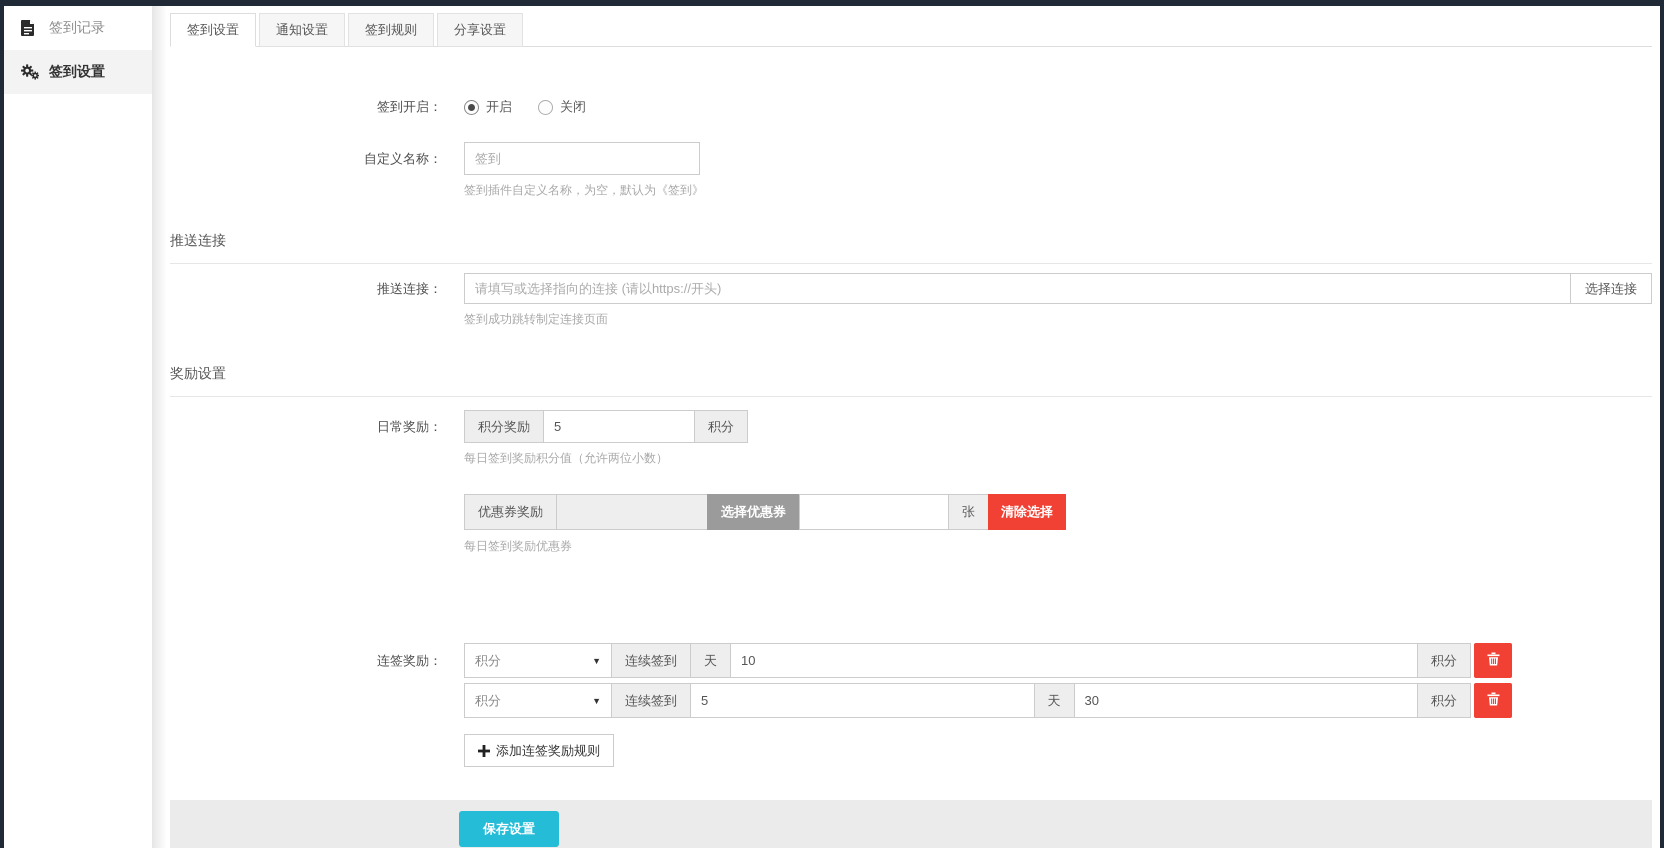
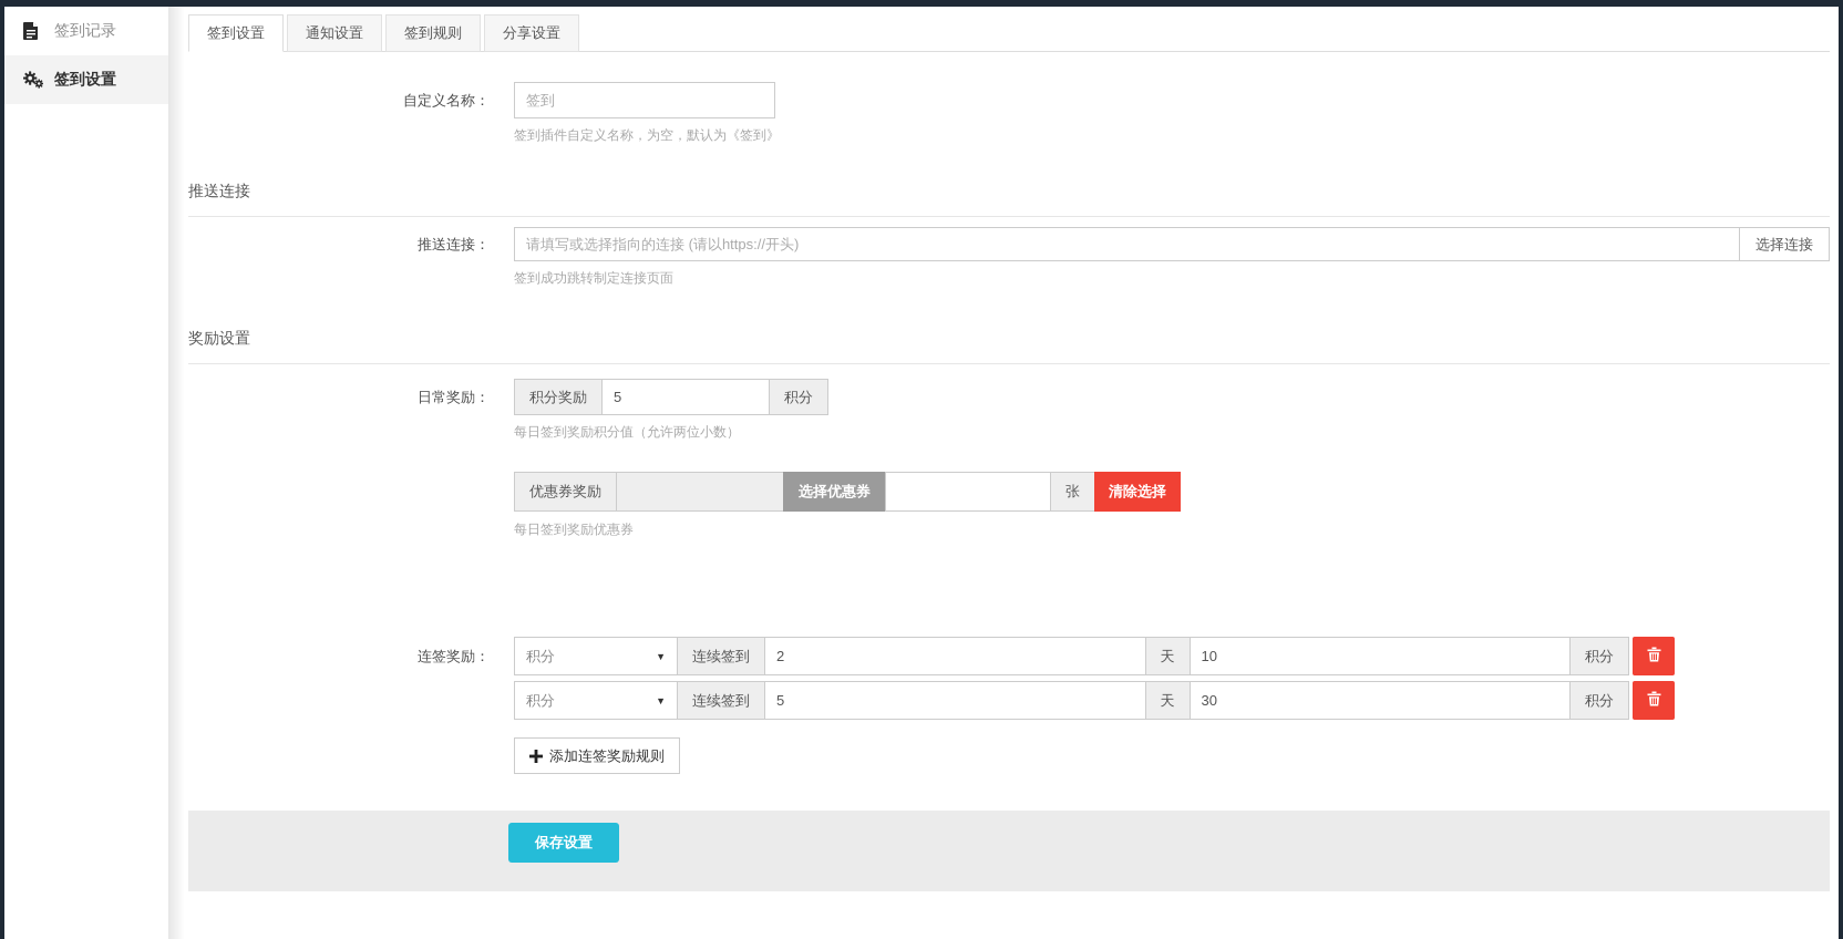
  签到记录
  签到设置
  签到设置
  通知设置
  签到规则
  分享设置
- 签到开启：
- 开启
- 关闭
  自定义名称：
  签到
  签到插件自定义名称，为空，默认为《签到》
  推送连接
  推送连接：
  请填写或选择指向的连接 (请以https://开头)
  选择连接
  签到成功跳转制定连接页面
  奖励设置
  日常奖励：
  积分奖励
  5
  积分
  每日签到奖励积分值（允许两位小数）
  优惠券奖励
  选择优惠券
  张
  清除选择
  每日签到奖励优惠券
  连签奖励：
  积分
  ▼
  连续签到
+ 2
  天
  10
  积分
  积分
  ▼
  连续签到
  5
  天
  30
  积分
  添加连签奖励规则
  保存设置
